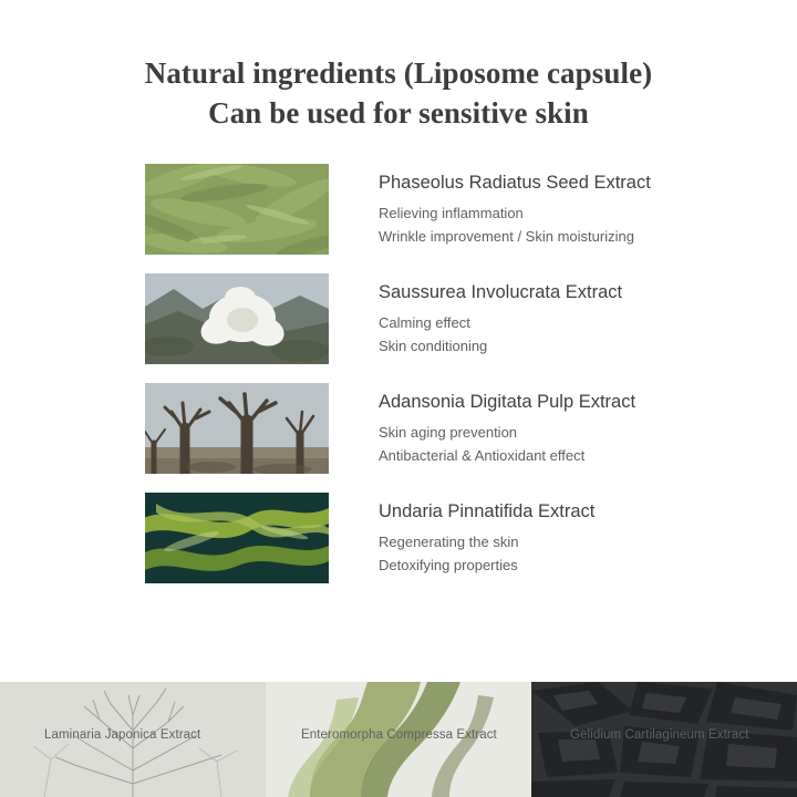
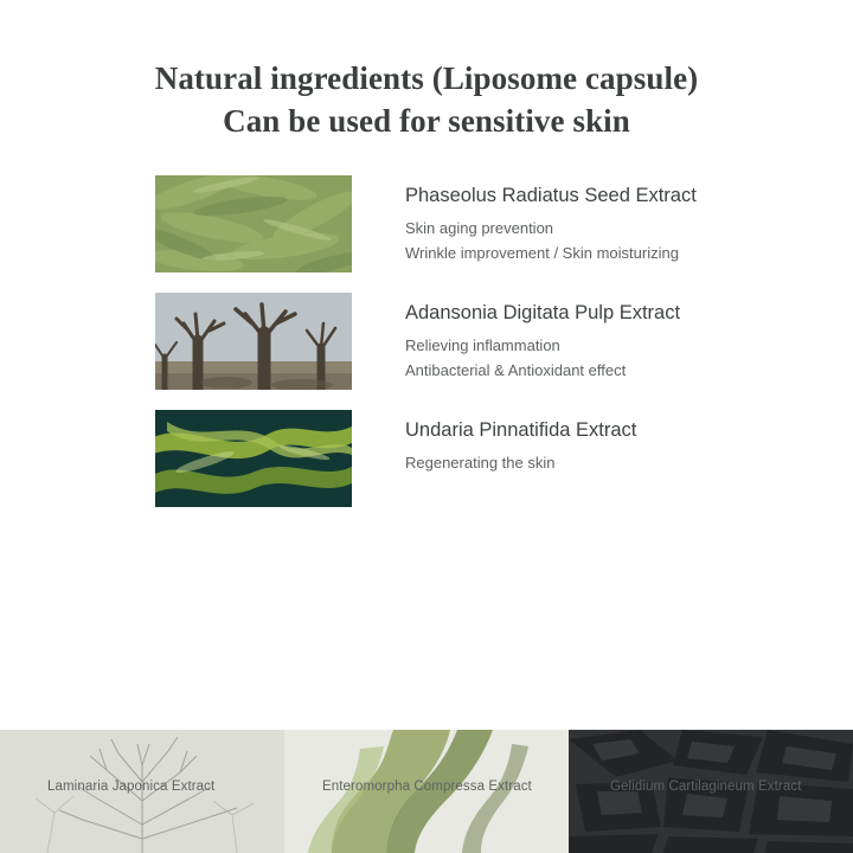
  Natural ingredients (Liposome capsule)
  Can be used for sensitive skin
  Phaseolus Radiatus Seed Extract
- Relieving inflammation
+ Skin aging prevention
  Wrinkle improvement / Skin moisturizing
- Saussurea Involucrata Extract
- Calming effect
- Skin conditioning
  Adansonia Digitata Pulp Extract
- Skin aging prevention
+ Relieving inflammation
  Antibacterial & Antioxidant effect
  Undaria Pinnatifida Extract
  Regenerating the skin
- Detoxifying properties
  Laminaria Japonica Extract
  Enteromorpha Compressa Extract
  Gelidium Cartilagineum Extract
